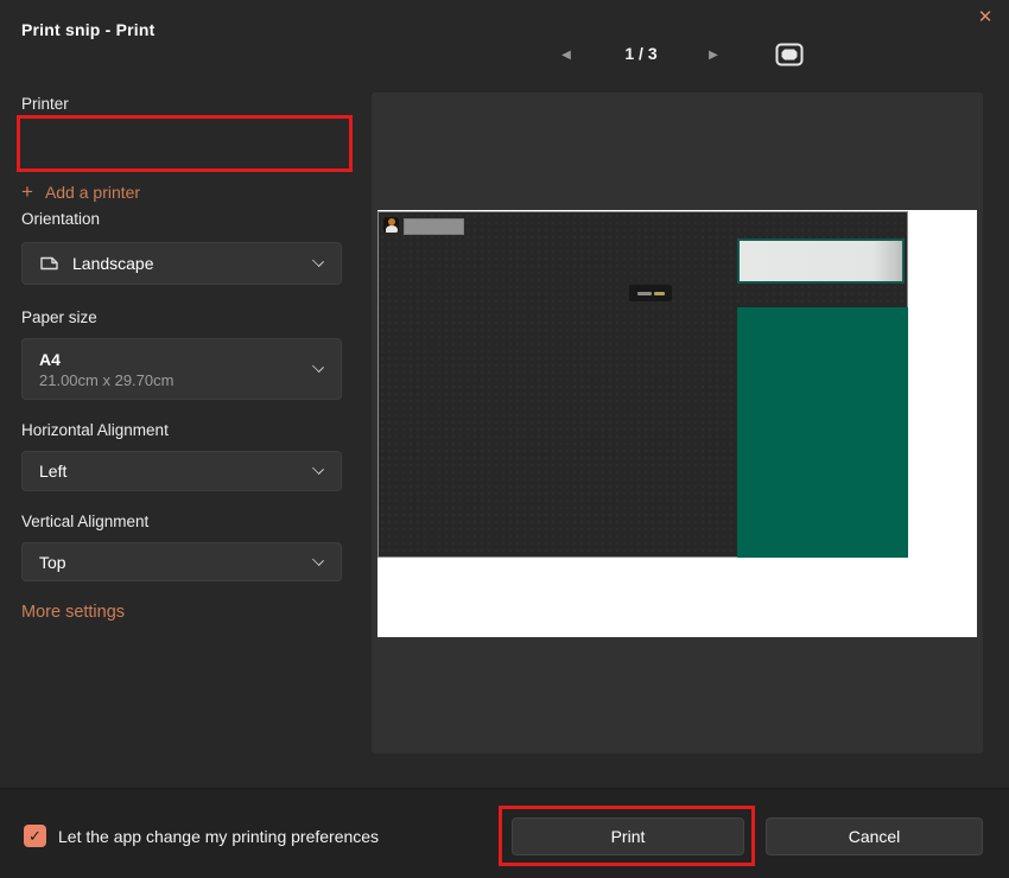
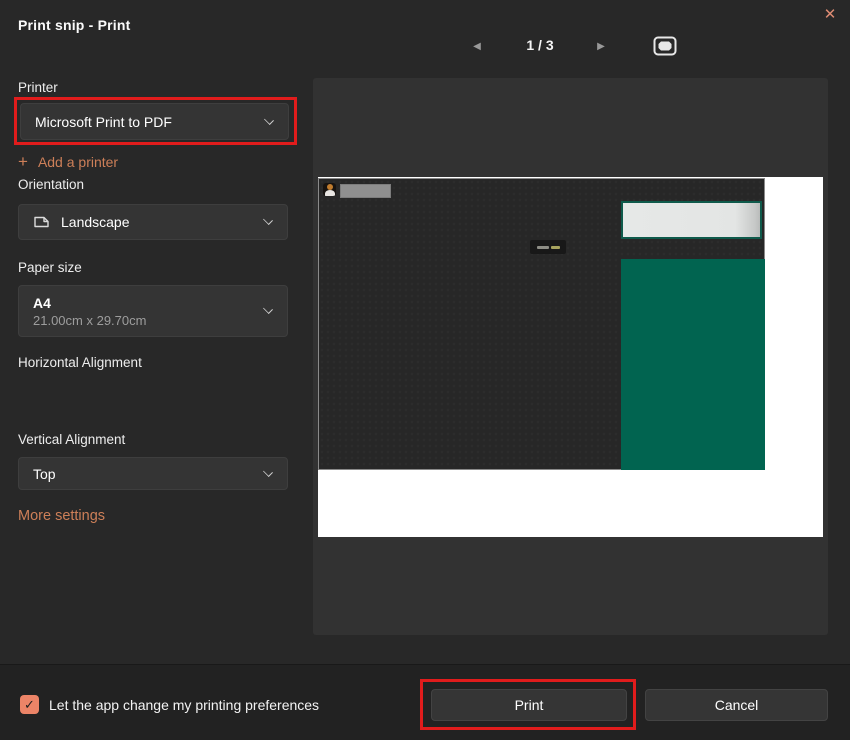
  Print snip - Print
  ✕
  ◀
  1 / 3
  ▶
  Printer
+ Microsoft Print to PDF
  +
  Add a printer
  Orientation
  Landscape
  Paper size
  A4
  21.00cm x 29.70cm
  Horizontal Alignment
- Left
  Vertical Alignment
  Top
  More settings
  ✓
  Let the app change my printing preferences
  Print
  Cancel
